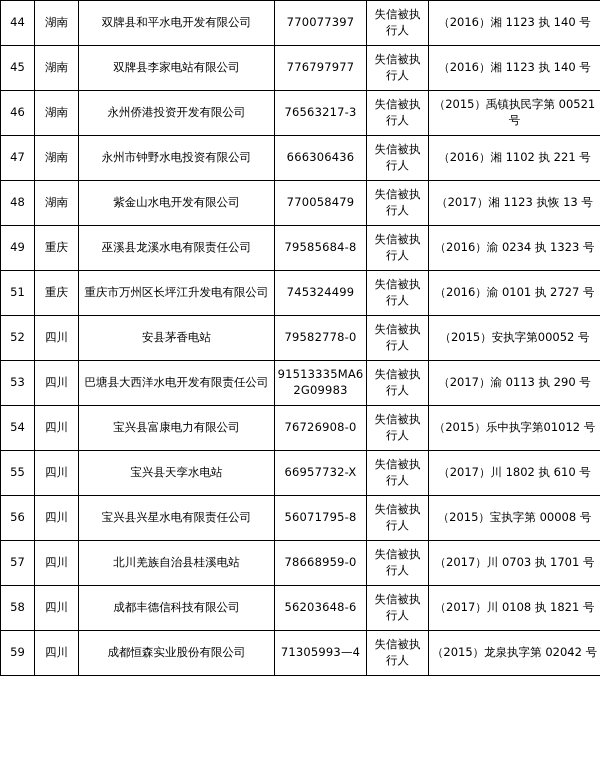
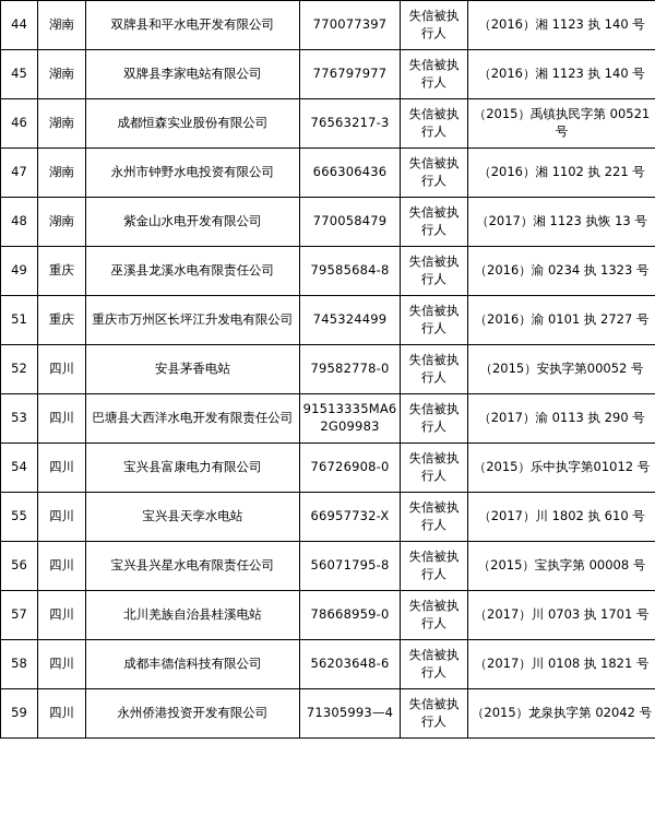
  44	湖南	双牌县和平水电开发有限公司	770077397	失信被执行人	（2016）湘 1123 执 140 号
  45	湖南	双牌县李家电站有限公司	776797977	失信被执行人	（2016）湘 1123 执 140 号
- 46	湖南	永州侨港投资开发有限公司	76563217-3	失信被执行人	（2015）禹镇执民字第 00521 号
+ 46	湖南	成都恒森实业股份有限公司	76563217-3	失信被执行人	（2015）禹镇执民字第 00521 号
  47	湖南	永州市钟野水电投资有限公司	666306436	失信被执行人	（2016）湘 1102 执 221 号
  48	湖南	紫金山水电开发有限公司	770058479	失信被执行人	（2017）湘 1123 执恢 13 号
  49	重庆	巫溪县龙溪水电有限责任公司	79585684-8	失信被执行人	（2016）渝 0234 执 1323 号
  51	重庆	重庆市万州区长坪江升发电有限公司	745324499	失信被执行人	（2016）渝 0101 执 2727 号
  52	四川	安县茅香电站	79582778-0	失信被执行人	（2015）安执字第00052 号
  53	四川	巴塘县大西洋水电开发有限责任公司	91513335MA62G09983	失信被执行人	（2017）渝 0113 执 290 号
  54	四川	宝兴县富康电力有限公司	76726908-0	失信被执行人	（2015）乐中执字第01012 号
  55	四川	宝兴县天孪水电站	66957732-X	失信被执行人	（2017）川 1802 执 610 号
  56	四川	宝兴县兴星水电有限责任公司	56071795-8	失信被执行人	（2015）宝执字第 00008 号
  57	四川	北川羌族自治县桂溪电站	78668959-0	失信被执行人	（2017）川 0703 执 1701 号
  58	四川	成都丰德信科技有限公司	56203648-6	失信被执行人	（2017）川 0108 执 1821 号
- 59	四川	成都恒森实业股份有限公司	71305993—4	失信被执行人	（2015）龙泉执字第 02042 号
+ 59	四川	永州侨港投资开发有限公司	71305993—4	失信被执行人	（2015）龙泉执字第 02042 号
